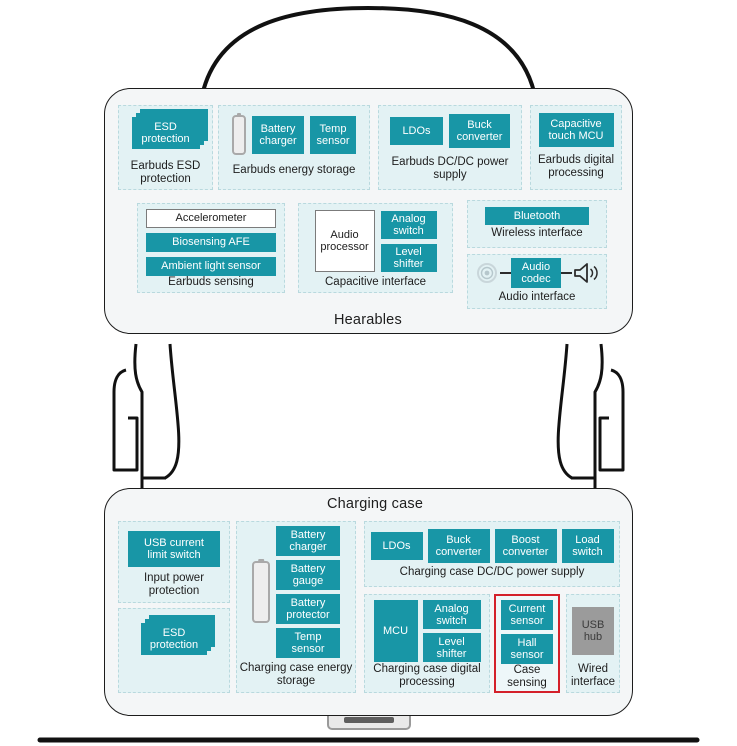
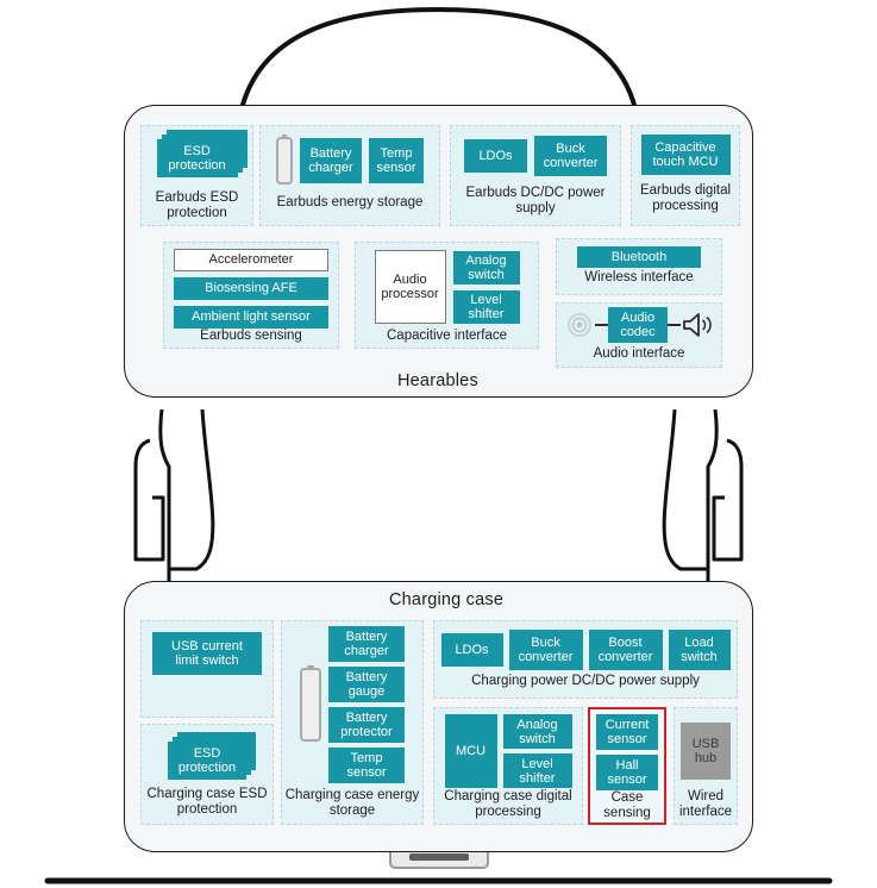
  Hearables
  ESD
  protection
  Earbuds ESD protection
  Battery
  charger
  Temp
  sensor
  Earbuds energy storage
  LDOs
  Buck
  converter
  Earbuds DC/DC power supply
  Capacitive
  touch MCU
  Earbuds digital processing
  Accelerometer
  Biosensing AFE
  Ambient light sensor
  Earbuds sensing
  Audio
  processor
  Analog
  switch
  Level
  shifter
  Capacitive interface
  Bluetooth
  Wireless interface
  Audio
  codec
  Audio interface
  Charging case
  USB current
  limit switch
- Input power protection
  ESD
  protection
+ Charging case ESD protection
  Battery
  charger
  Battery
  gauge
  Battery
  protector
  Temp
  sensor
  Charging case energy storage
  LDOs
  Buck
  converter
  Boost
  converter
  Load
  switch
- Charging case DC/DC power supply
+ Charging power DC/DC power supply
  MCU
  Analog
  switch
  Level
  shifter
  Charging case digital processing
  Current
  sensor
  Hall
  sensor
  Case sensing
  USB
  hub
  Wired interface
